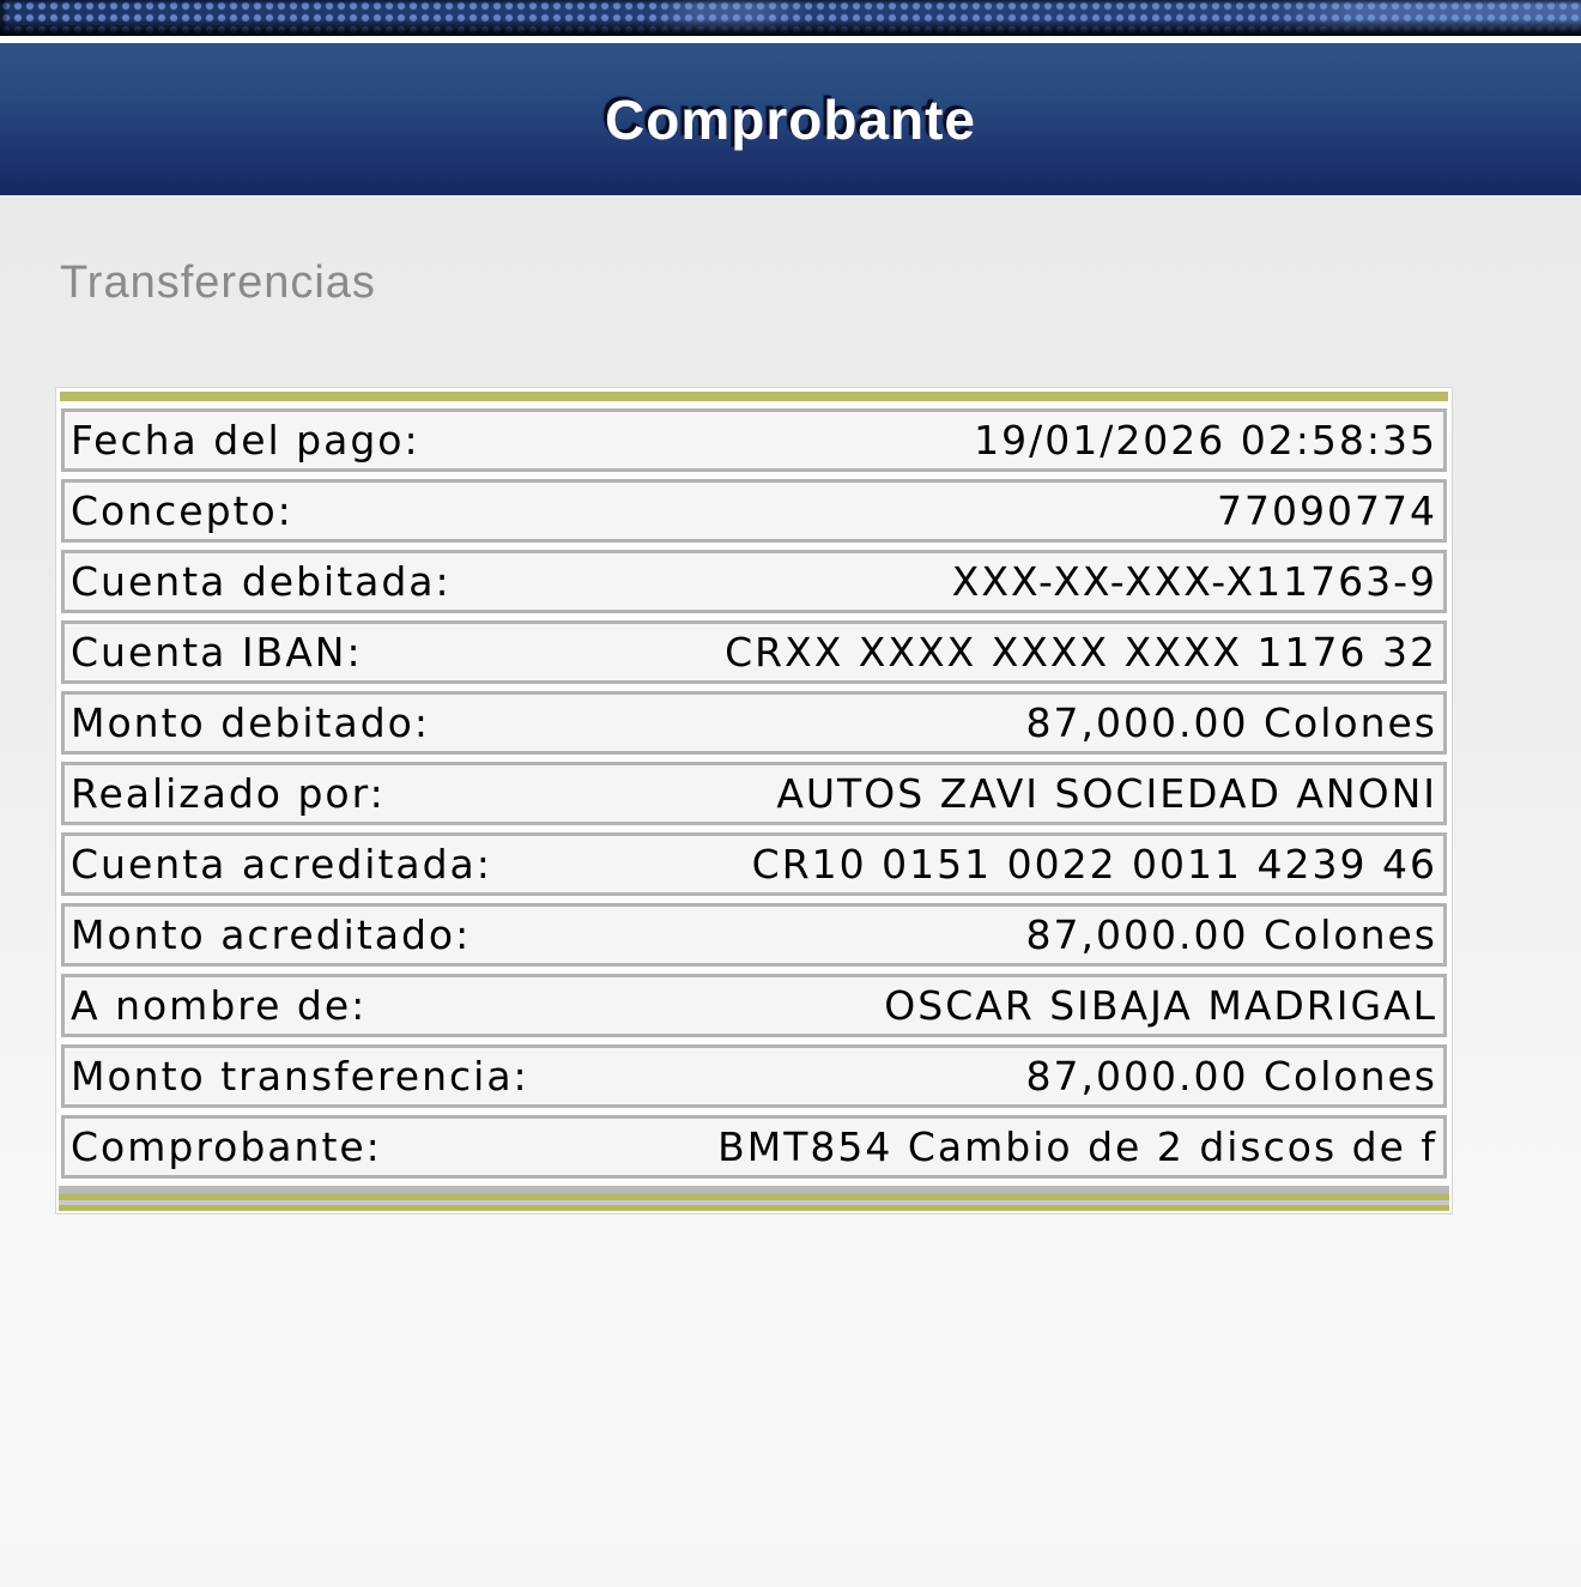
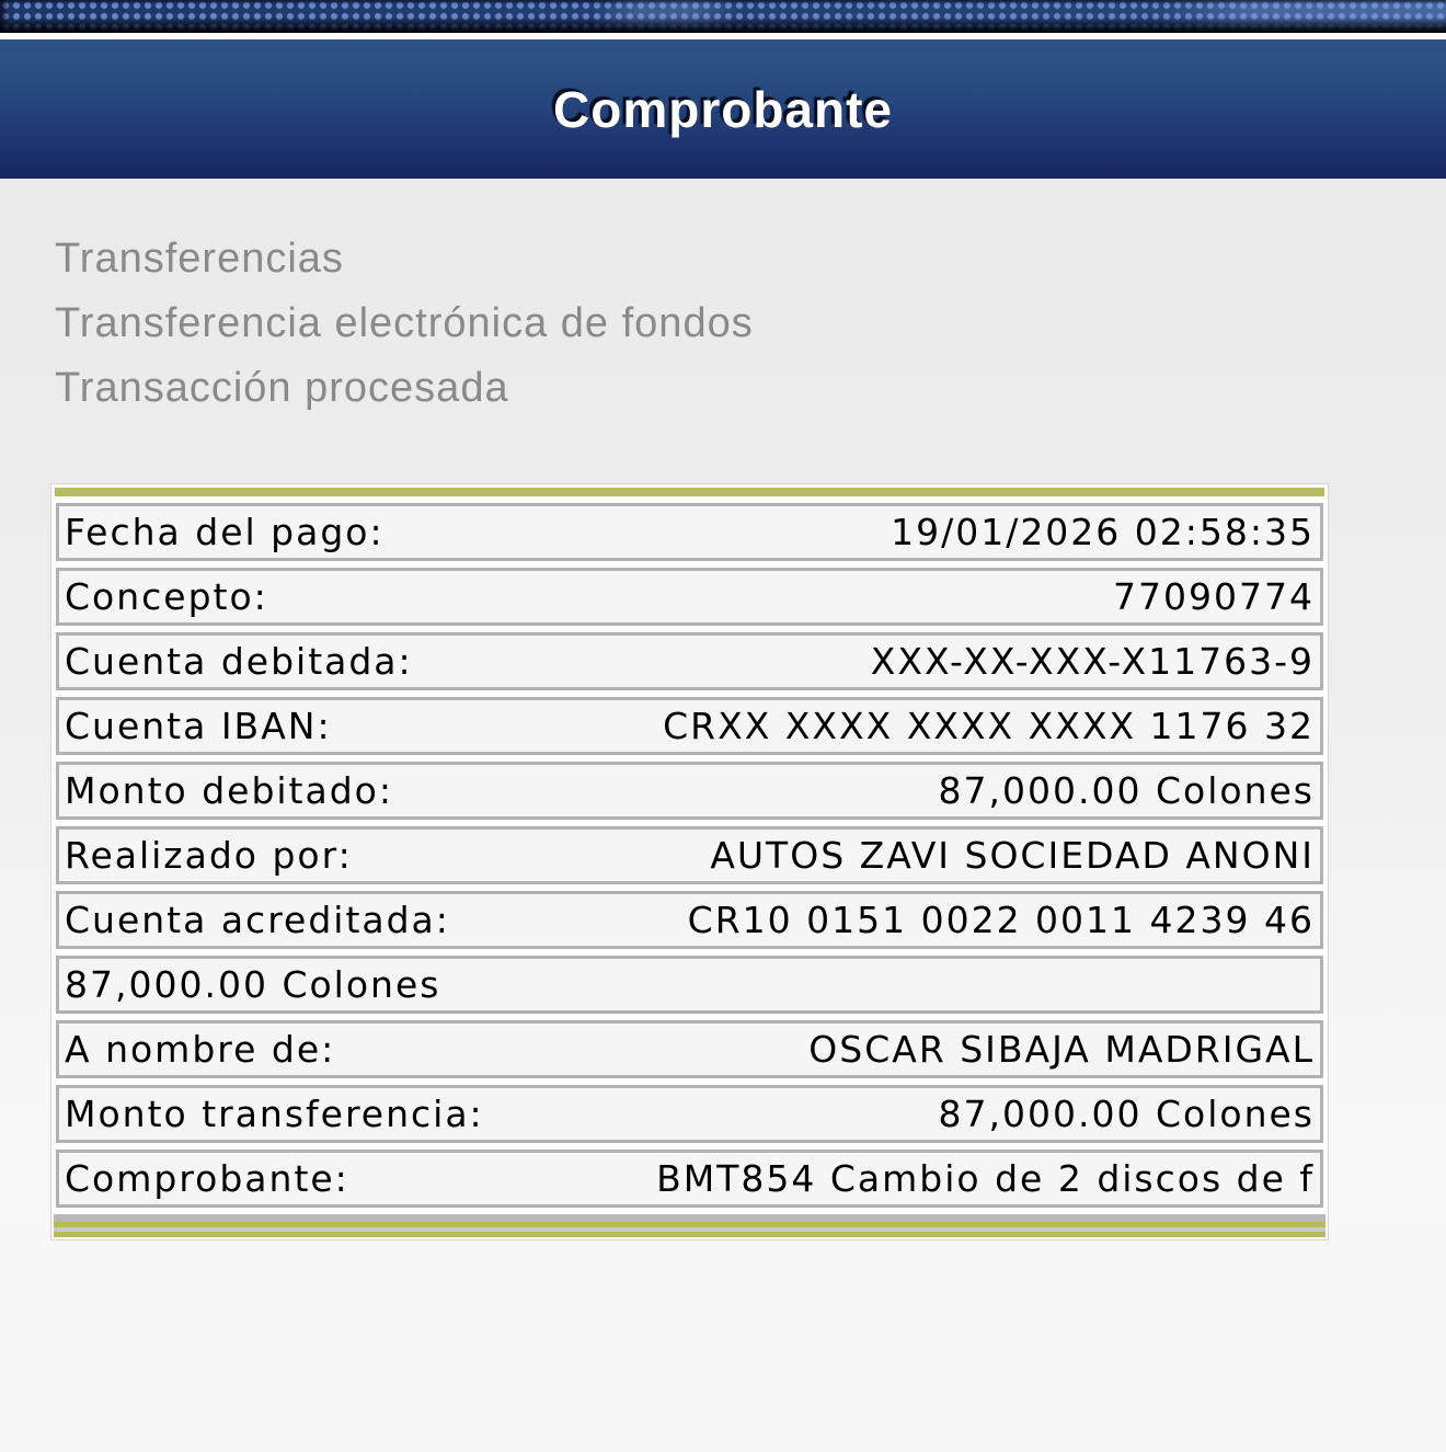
  Comprobante
  Transferencias
+ Transferencia electrónica de fondos
+ Transacción procesada
  Fecha del pago:
  19/01/2026 02:58:35
  Concepto:
  77090774
  Cuenta debitada:
  XXX-XX-XXX-X11763-9
  Cuenta IBAN:
  CRXX XXXX XXXX XXXX 1176 32
  Monto debitado:
  87,000.00 Colones
  Realizado por:
  AUTOS ZAVI SOCIEDAD ANONI
  Cuenta acreditada:
  CR10 0151 0022 0011 4239 46
- Monto acreditado:
  87,000.00 Colones
  A nombre de:
  OSCAR SIBAJA MADRIGAL
  Monto transferencia:
  87,000.00 Colones
  Comprobante:
  BMT854 Cambio de 2 discos de f
